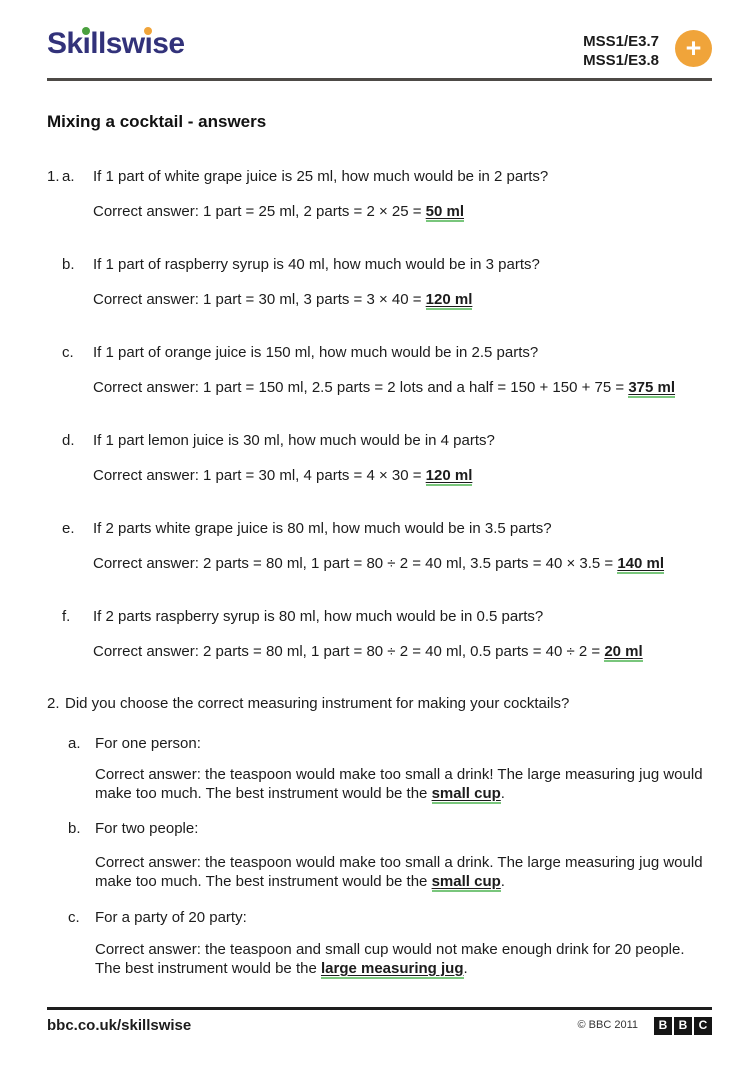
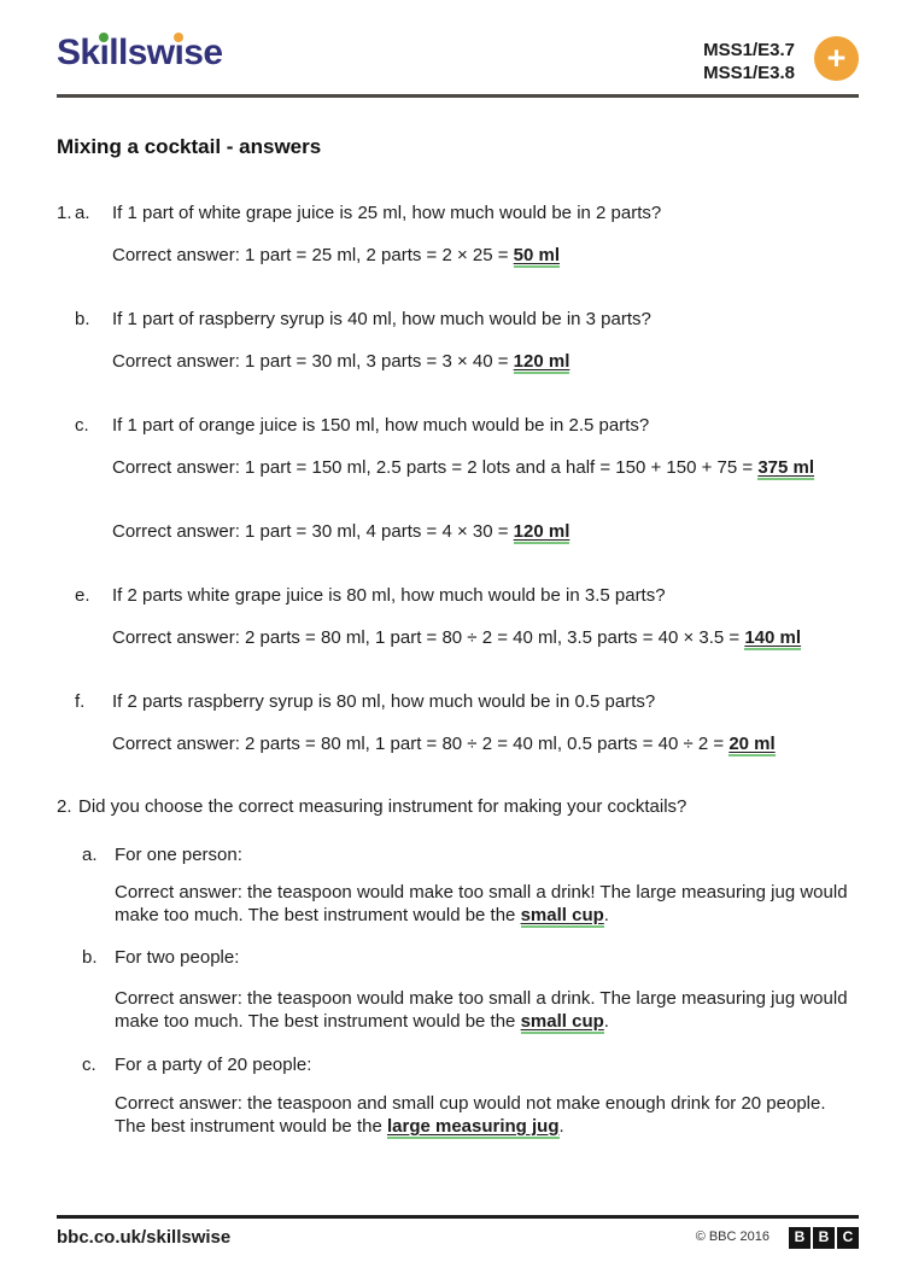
  Skıllswıse
  MSS1/E3.7
  MSS1/E3.8
  +
  Mixing a cocktail - answers
  1.
  a.
  If 1 part of white grape juice is 25 ml, how much would be in 2 parts?
  Correct answer: 1 part = 25 ml, 2 parts = 2 × 25 = 50 ml
  b.
  If 1 part of raspberry syrup is 40 ml, how much would be in 3 parts?
  Correct answer: 1 part = 30 ml, 3 parts = 3 × 40 = 120 ml
  c.
  If 1 part of orange juice is 150 ml, how much would be in 2.5 parts?
  Correct answer: 1 part = 150 ml, 2.5 parts = 2 lots and a half = 150 + 150 + 75 = 375 ml
- d.
- If 1 part lemon juice is 30 ml, how much would be in 4 parts?
  Correct answer: 1 part = 30 ml, 4 parts = 4 × 30 = 120 ml
  e.
  If 2 parts white grape juice is 80 ml, how much would be in 3.5 parts?
  Correct answer: 2 parts = 80 ml, 1 part = 80 ÷ 2 = 40 ml, 3.5 parts = 40 × 3.5 = 140 ml
  f.
  If 2 parts raspberry syrup is 80 ml, how much would be in 0.5 parts?
  Correct answer: 2 parts = 80 ml, 1 part = 80 ÷ 2 = 40 ml, 0.5 parts = 40 ÷ 2 = 20 ml
  2.
  Did you choose the correct measuring instrument for making your cocktails?
  a.
  For one person:
  Correct answer: the teaspoon would make too small a drink! The large measuring jug would make too much. The best instrument would be the small cup.
  b.
  For two people:
  Correct answer: the teaspoon would make too small a drink. The large measuring jug would make too much. The best instrument would be the small cup.
  c.
- For a party of 20 party:
+ For a party of 20 people:
  Correct answer: the teaspoon and small cup would not make enough drink for 20 people. The best instrument would be the large measuring jug.
  bbc.co.uk/skillswise
- © BBC 2011
+ © BBC 2016
  B
  B
  C
